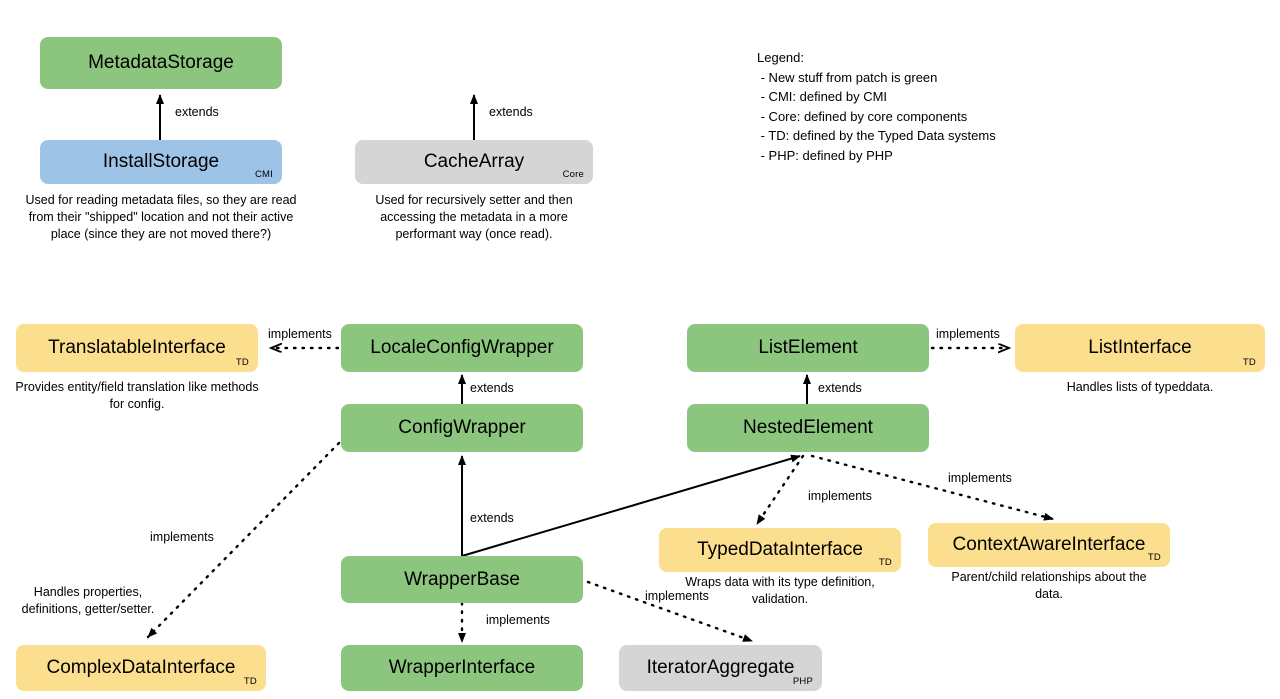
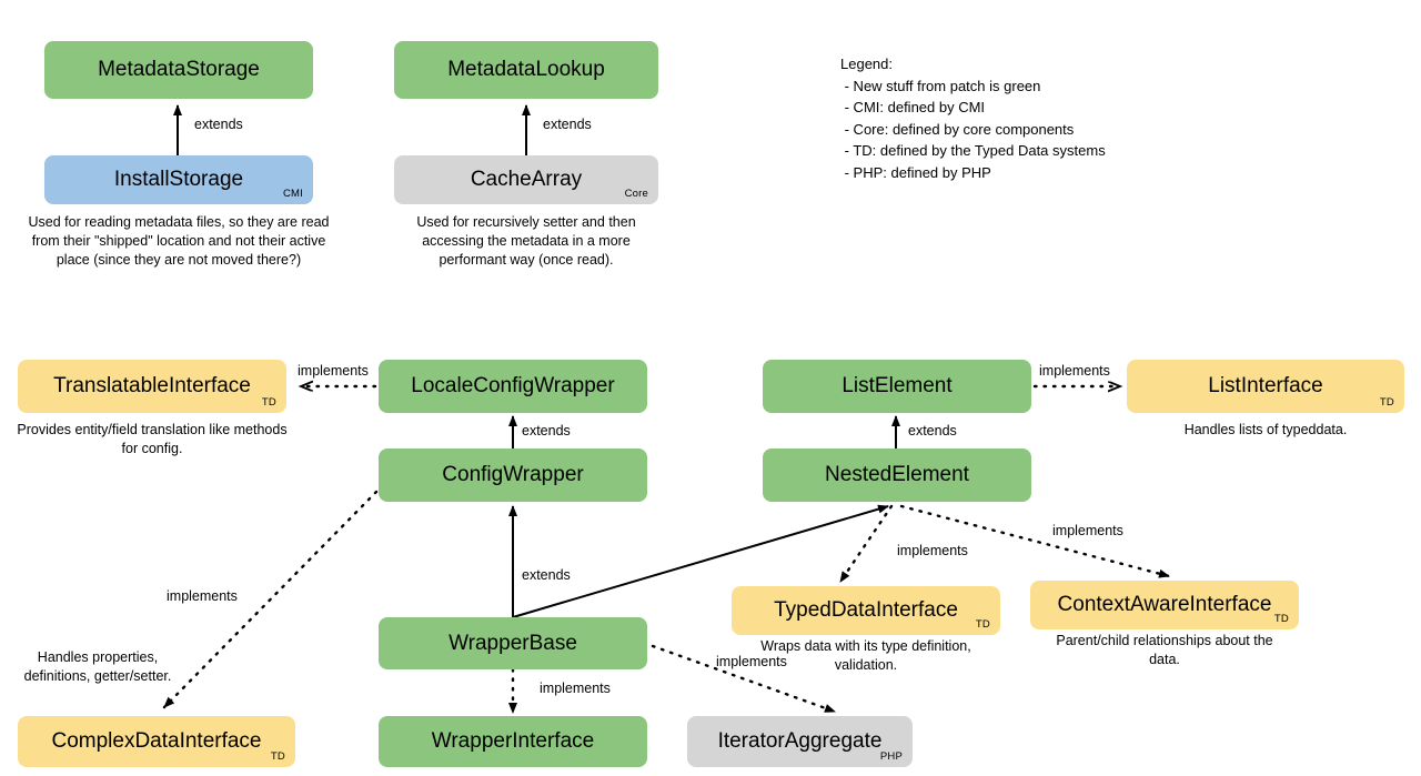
  MetadataStorage
  InstallStorage
  CMI
+ MetadataLookup
  CacheArray
  Core
  TranslatableInterface
  TD
  LocaleConfigWrapper
  ListElement
  ListInterface
  TD
  ConfigWrapper
  NestedElement
  TypedDataInterface
  TD
  ContextAwareInterface
  TD
  WrapperBase
  WrapperInterface
  ComplexDataInterface
  TD
  IteratorAggregate
  PHP
  Used for reading metadata files, so they are read from their "shipped" location and not their active place (since they are not moved there?)
  Used for recursively setter and then accessing the metadata in a more performant way (once read).
  Provides entity/field translation like methods for config.
  Handles lists of typeddata.
  Wraps data with its type definition, validation.
  Parent/child relationships about the data.
  Handles properties, definitions, getter/setter.
  extends
  extends
  implements
  extends
  implements
  extends
  extends
  implements
  implements
  implements
  implements
  implements
  Legend:
  - New stuff from patch is green
  - CMI: defined by CMI
  - Core: defined by core components
  - TD: defined by the Typed Data systems
  - PHP: defined by PHP
